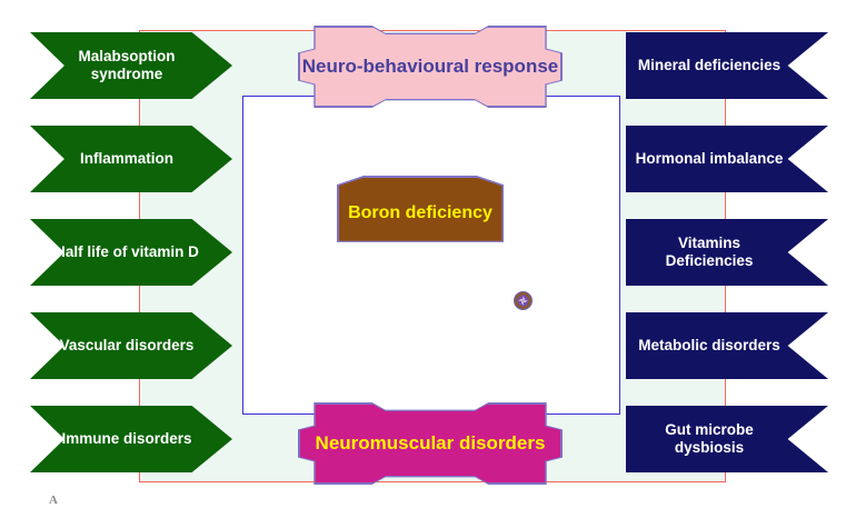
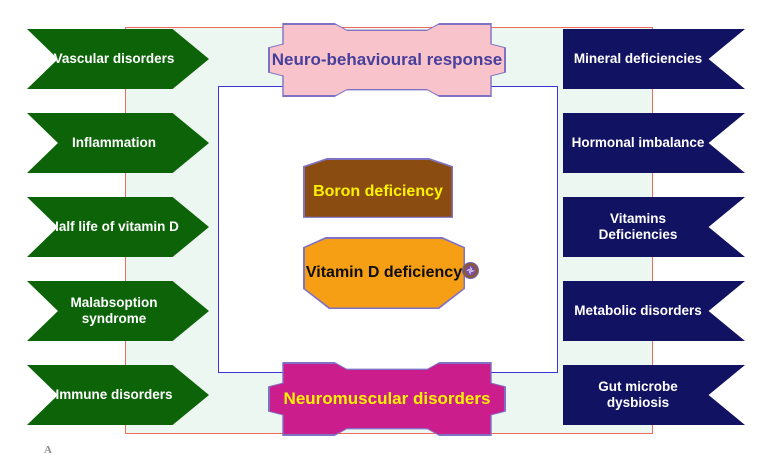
- Malabsoption syndrome
+ Vascular disorders
  Inflammation
  alf life of vitamin D
- Vascular disorders
+ Malabsoption syndrome
  mmune disorders
  Mineral deficiencies
  Hormonal imbalance
  Vitamins Deficiencies
  Metabolic disorders
  Gut microbe dysbiosis
  Neuro-behavioural response
  Neuromuscular disorders
  Boron deficiency
+ Vitamin D deficiency
  A
